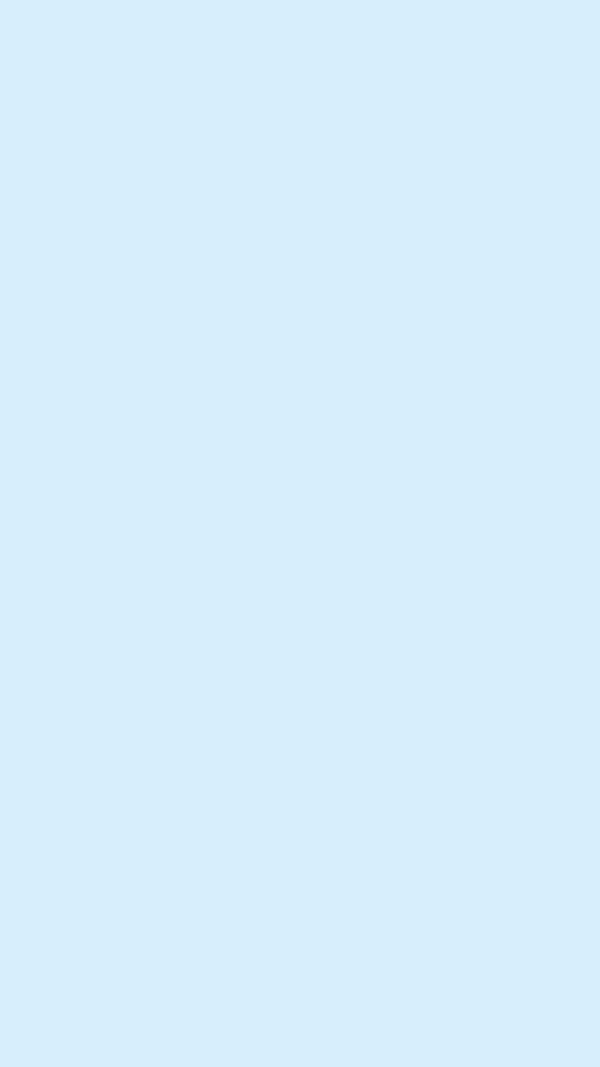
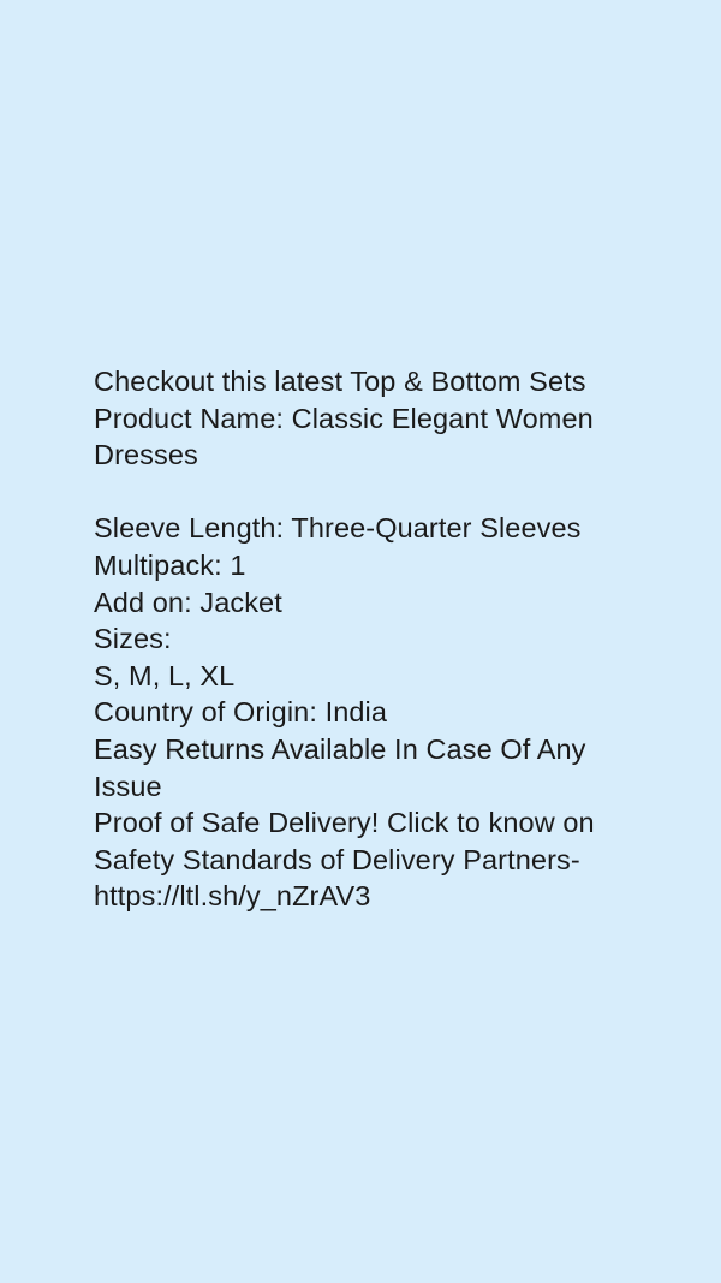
+ Checkout this latest Top & Bottom Sets
+ Product Name: Classic Elegant Women Dresses
+ Sleeve Length: Three-Quarter Sleeves
+ Multipack: 1
+ Add on: Jacket
+ Sizes:
+ S, M, L, XL
+ Country of Origin: India
+ Easy Returns Available In Case Of Any Issue
+ Proof of Safe Delivery! Click to know on Safety Standards of Delivery Partners- https://ltl.sh/y_nZrAV3
